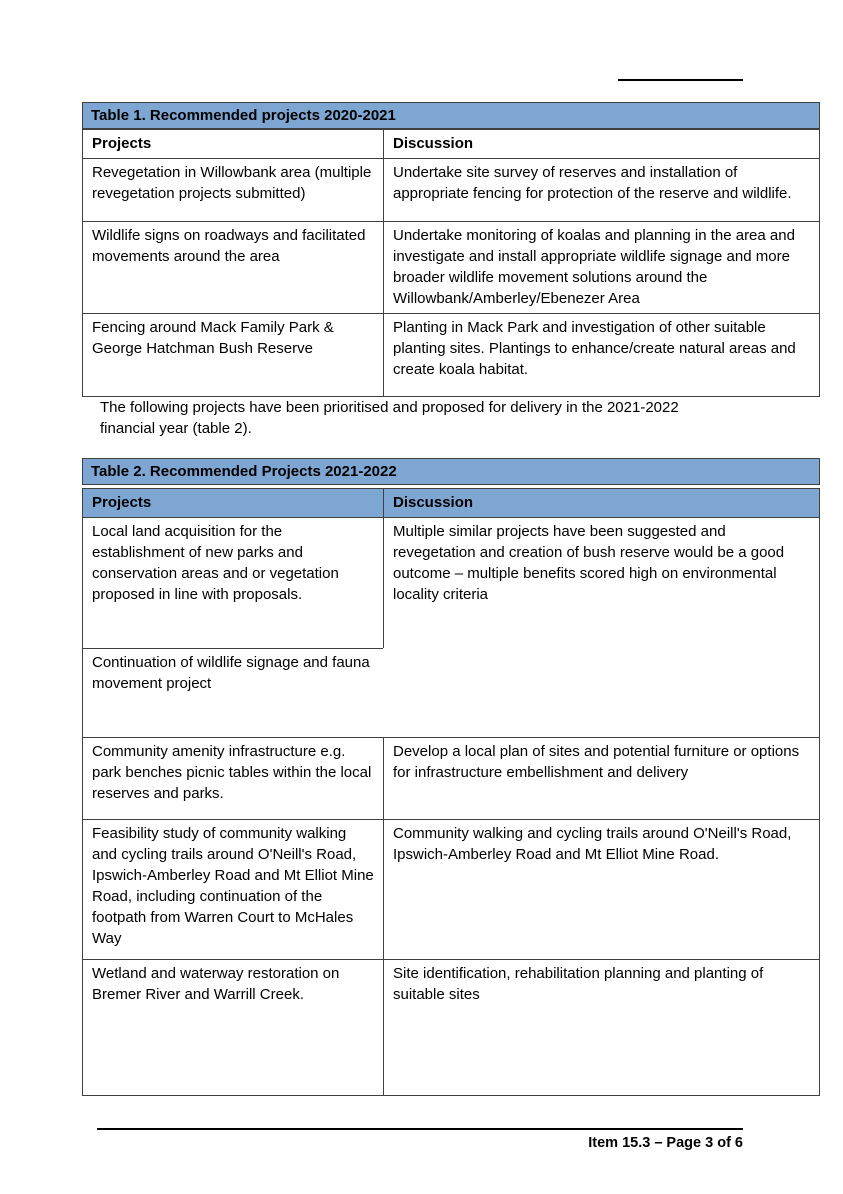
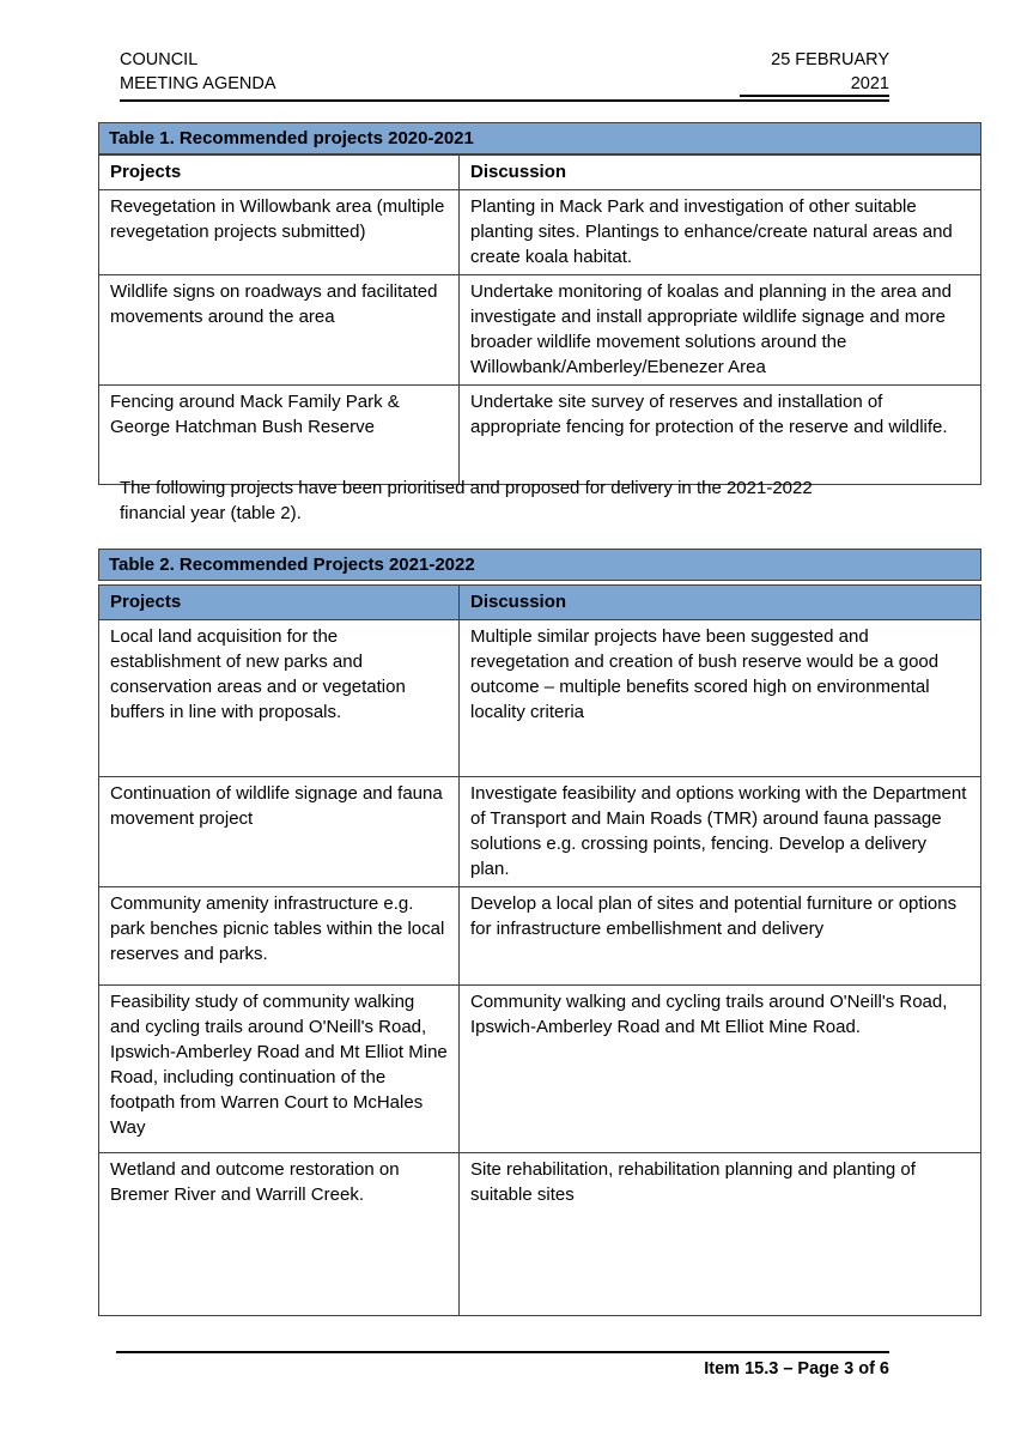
+ COUNCIL
+ MEETING AGENDA
+ 25 FEBRUARY
+ 2021
  Table 1. Recommended projects 2020-2021
  Projects
  Discussion
  Revegetation in Willowbank area (multiple revegetation projects submitted)
- Undertake site survey of reserves and installation of appropriate fencing for protection of the reserve and wildlife.
+ Planting in Mack Park and investigation of other suitable planting sites. Plantings to enhance/create natural areas and create koala habitat.
  Wildlife signs on roadways and facilitated movements around the area
  Undertake monitoring of koalas and planning in the area and investigate and install appropriate wildlife signage and more broader wildlife movement solutions around the Willowbank/Amberley/Ebenezer Area
  Fencing around Mack Family Park & George Hatchman Bush Reserve
- Planting in Mack Park and investigation of other suitable planting sites. Plantings to enhance/create natural areas and create koala habitat.
+ Undertake site survey of reserves and installation of appropriate fencing for protection of the reserve and wildlife.
  The following projects have been prioritised and proposed for delivery in the 2021-2022 financial year (table 2).
  Table 2. Recommended Projects 2021-2022
  Projects
  Discussion
- Local land acquisition for the establishment of new parks and conservation areas and or vegetation proposed in line with proposals.
+ Local land acquisition for the establishment of new parks and conservation areas and or vegetation buffers in line with proposals.
  Multiple similar projects have been suggested and revegetation and creation of bush reserve would be a good outcome – multiple benefits scored high on environmental locality criteria
  Continuation of wildlife signage and fauna movement project
+ Investigate feasibility and options working with the Department of Transport and Main Roads (TMR) around fauna passage solutions e.g. crossing points, fencing. Develop a delivery plan.
  Community amenity infrastructure e.g. park benches picnic tables within the local reserves and parks.
  Develop a local plan of sites and potential furniture or options for infrastructure embellishment and delivery
  Feasibility study of community walking and cycling trails around O'Neill's Road, Ipswich-Amberley Road and Mt Elliot Mine Road, including continuation of the footpath from Warren Court to McHales Way
  Community walking and cycling trails around O'Neill's Road, Ipswich-Amberley Road and Mt Elliot Mine Road.
- Wetland and waterway restoration on Bremer River and Warrill Creek.
+ Wetland and outcome restoration on Bremer River and Warrill Creek.
- Site identification, rehabilitation planning and planting of suitable sites
+ Site rehabilitation, rehabilitation planning and planting of suitable sites
  Item 15.3 – Page 3 of 6
